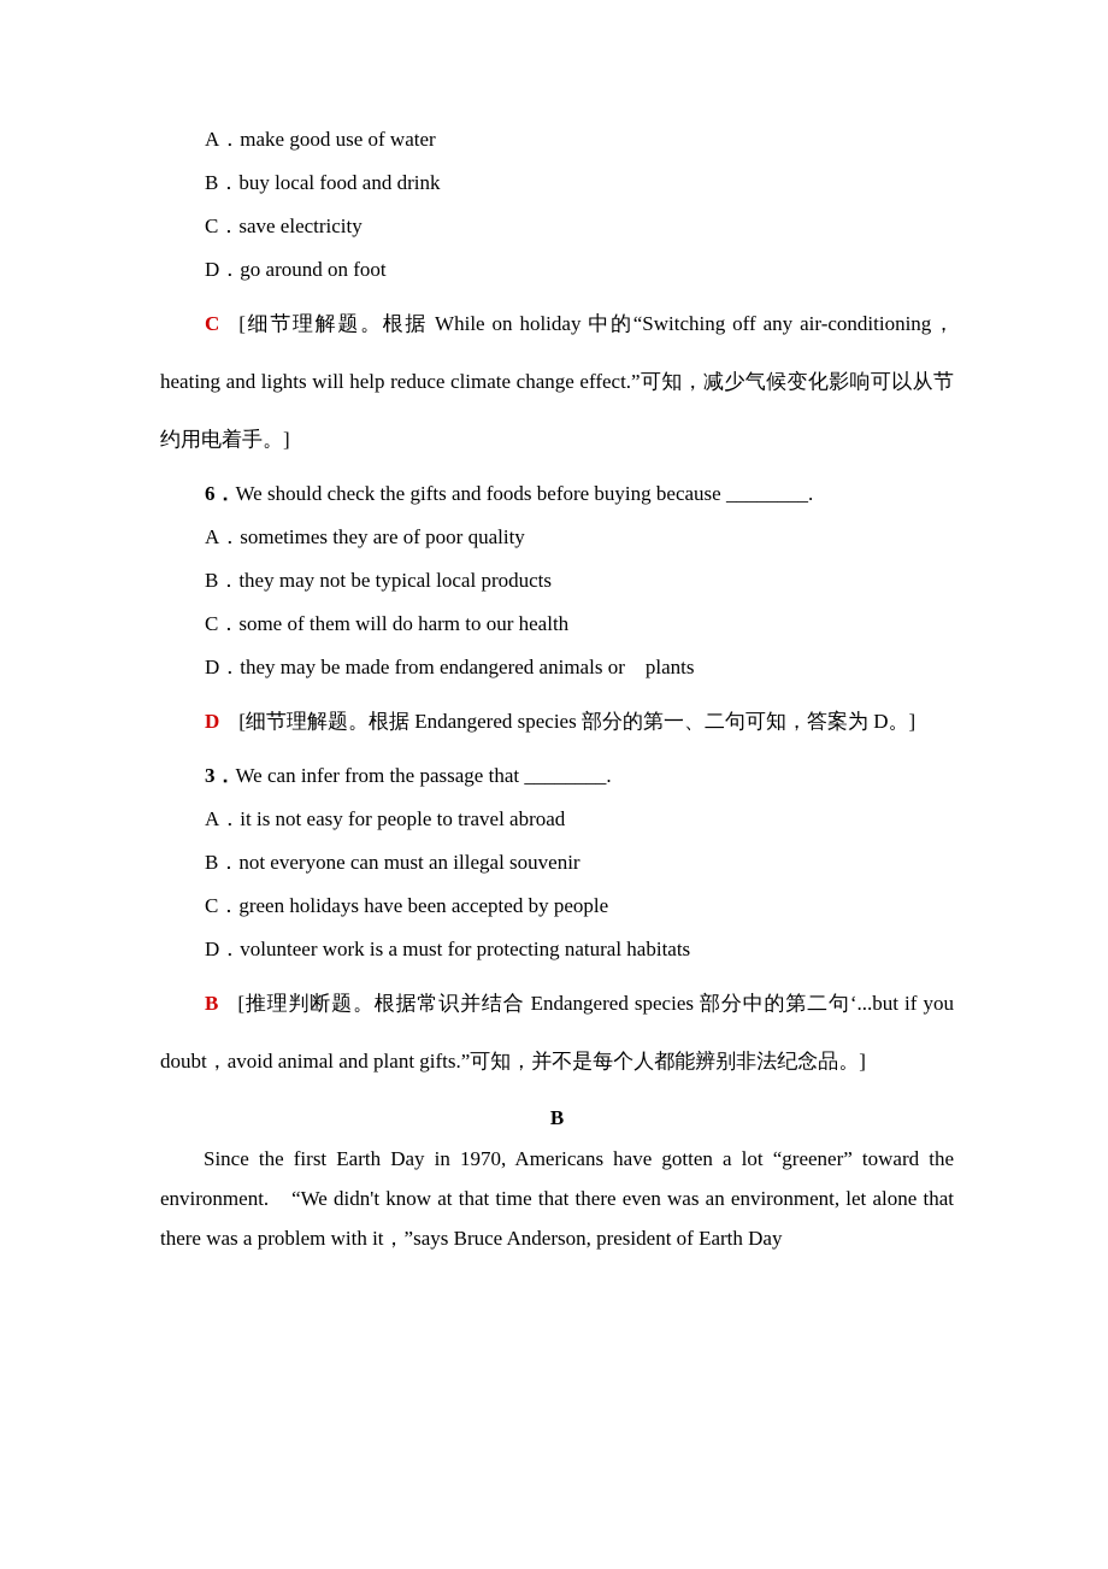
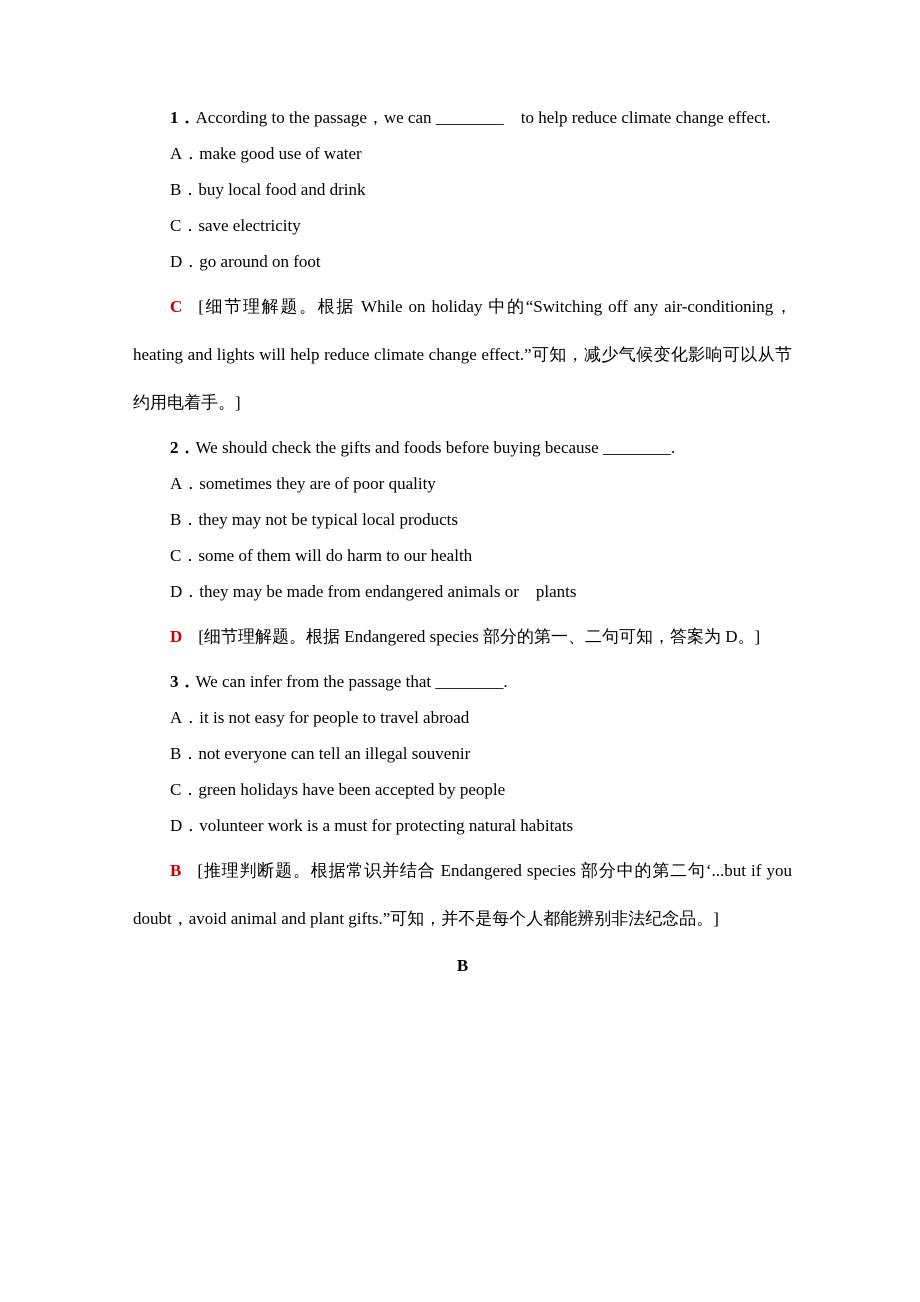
+ 1．According to the passage，we can ________ to help reduce climate change effect.
  A．make good use of water
  B．buy local food and drink
  C．save electricity
  D．go around on foot
  C [细节理解题。根据 While on holiday 中的“Switching off any air-conditioning，heating and lights will help reduce climate change effect.”可知，减少气候变化影响可以从节约用电着手。]
- 6．We should check the gifts and foods before buying because ________.
+ 2．We should check the gifts and foods before buying because ________.
  A．sometimes they are of poor quality
  B．they may not be typical local products
  C．some of them will do harm to our health
  D．they may be made from endangered animals or plants
  D [细节理解题。根据 Endangered species 部分的第一、二句可知，答案为 D。]
  3．We can infer from the passage that ________.
  A．it is not easy for people to travel abroad
- B．not everyone can must an illegal souvenir
+ B．not everyone can tell an illegal souvenir
  C．green holidays have been accepted by people
  D．volunteer work is a must for protecting natural habitats
  B [推理判断题。根据常识并结合 Endangered species 部分中的第二句‘...but if you doubt，avoid animal and plant gifts.”可知，并不是每个人都能辨别非法纪念品。]
  B
- Since the first Earth Day in 1970, Americans have gotten a lot “greener” toward the environment. “We didn't know at that time that there even was an environment, let alone that there was a problem with it，”says Bruce Anderson, president of Earth Day
